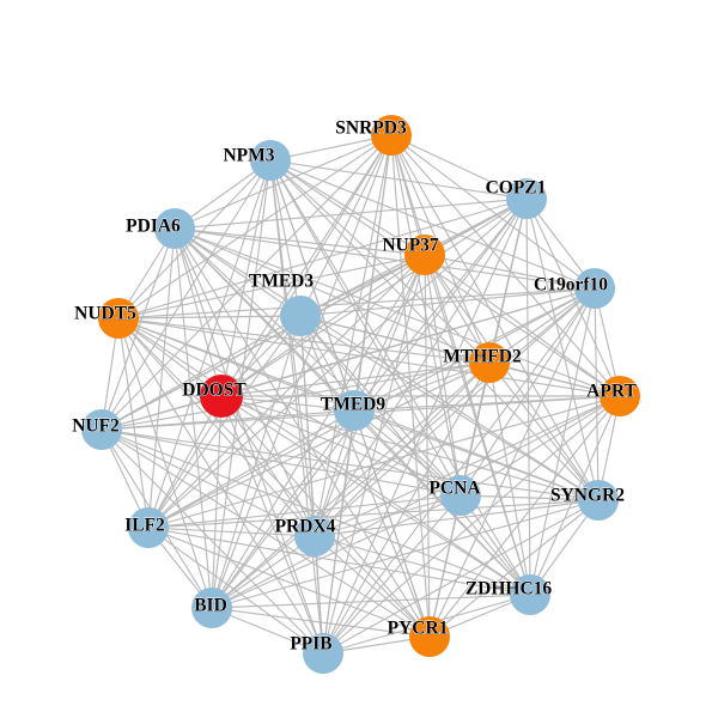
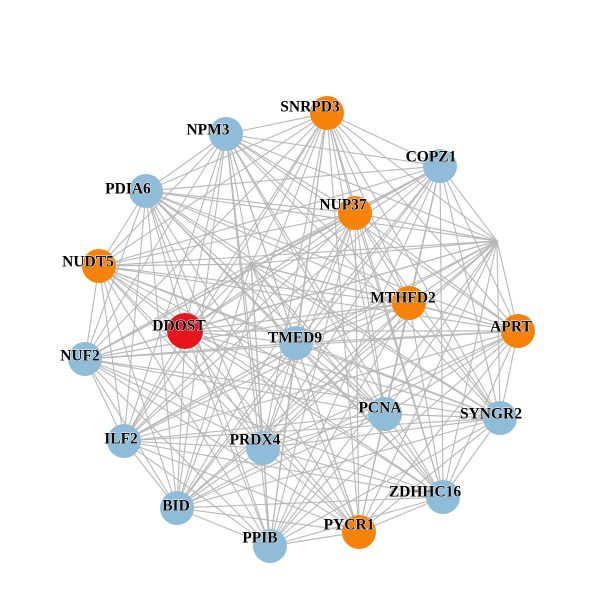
  SNRPD3
  NPM3
  COPZ1
  PDIA6
  NUP37
- C19orf10
- TMED3
  NUDT5
  MTHFD2
  DDOST
  APRT
  TMED9
  NUF2
  PCNA
  SYNGR2
  ILF2
  PRDX4
  ZDHHC16
  BID
  PYCR1
  PPIB
